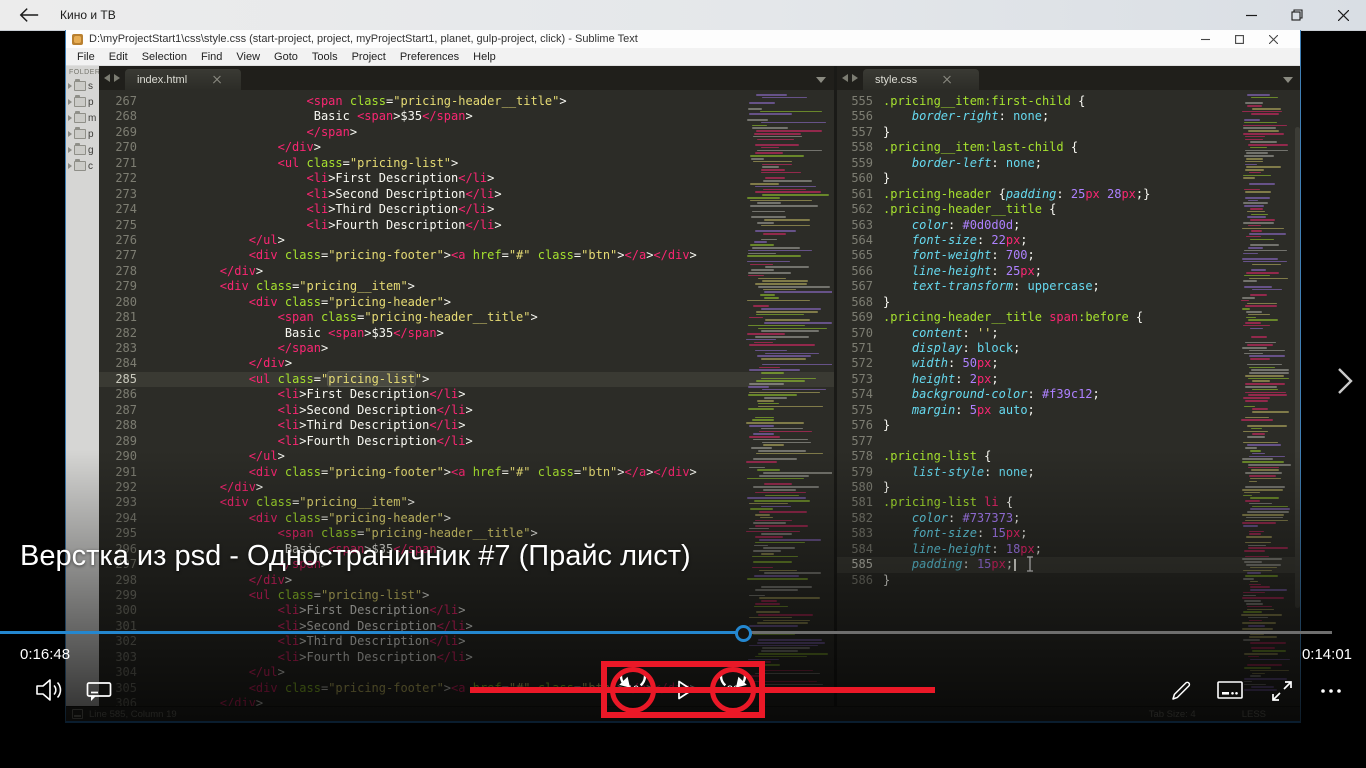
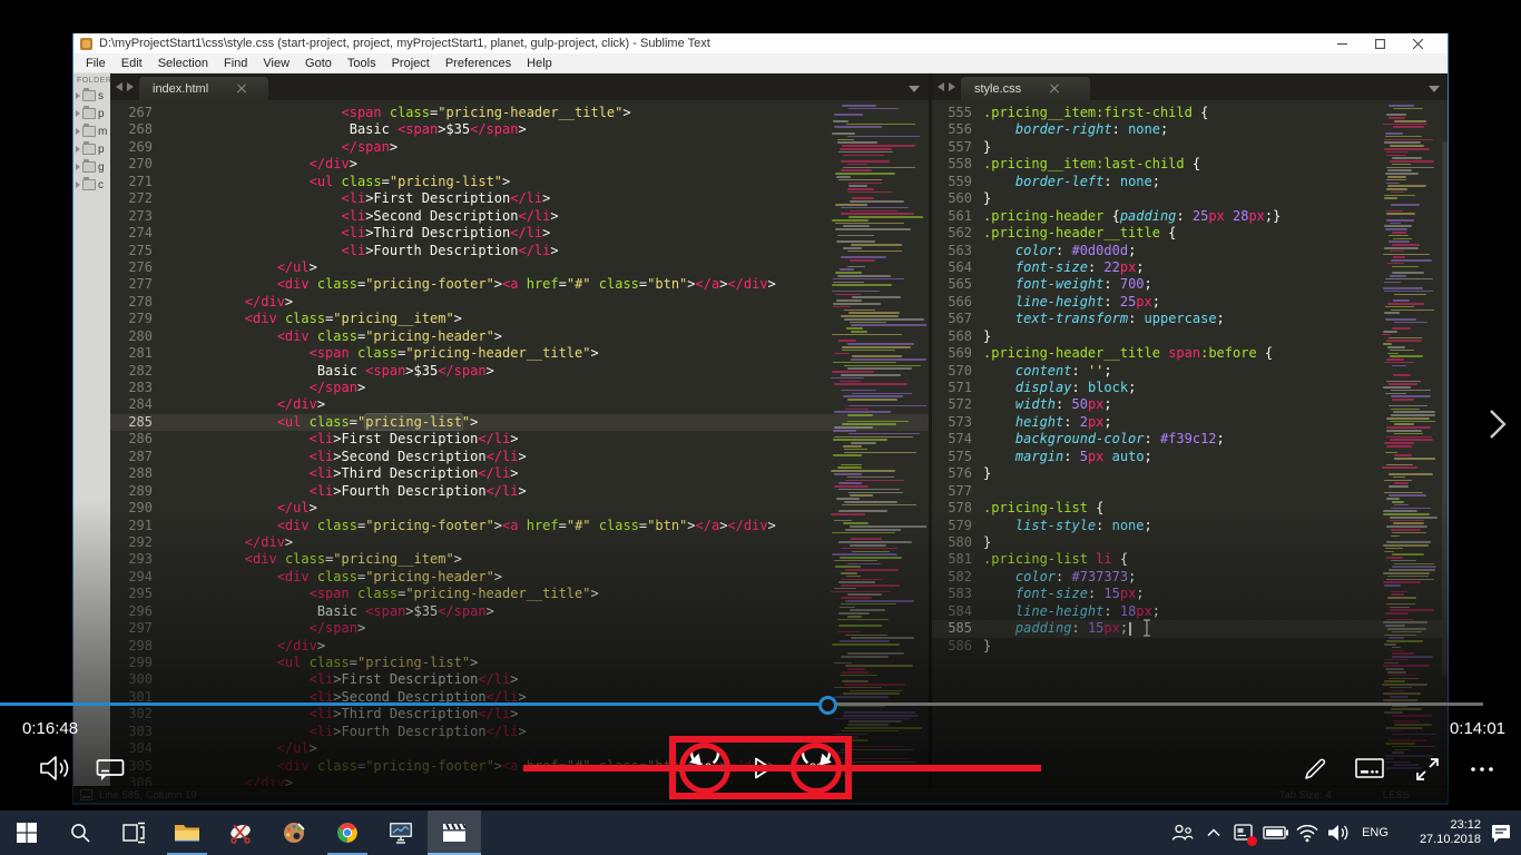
- Кино и ТВ
- Верстка из psd - Одностраничник #7 (Прайс лист)
  0:16:48
  0:14:01
+ ENG
+ 23:12
+ 27.10.2018
